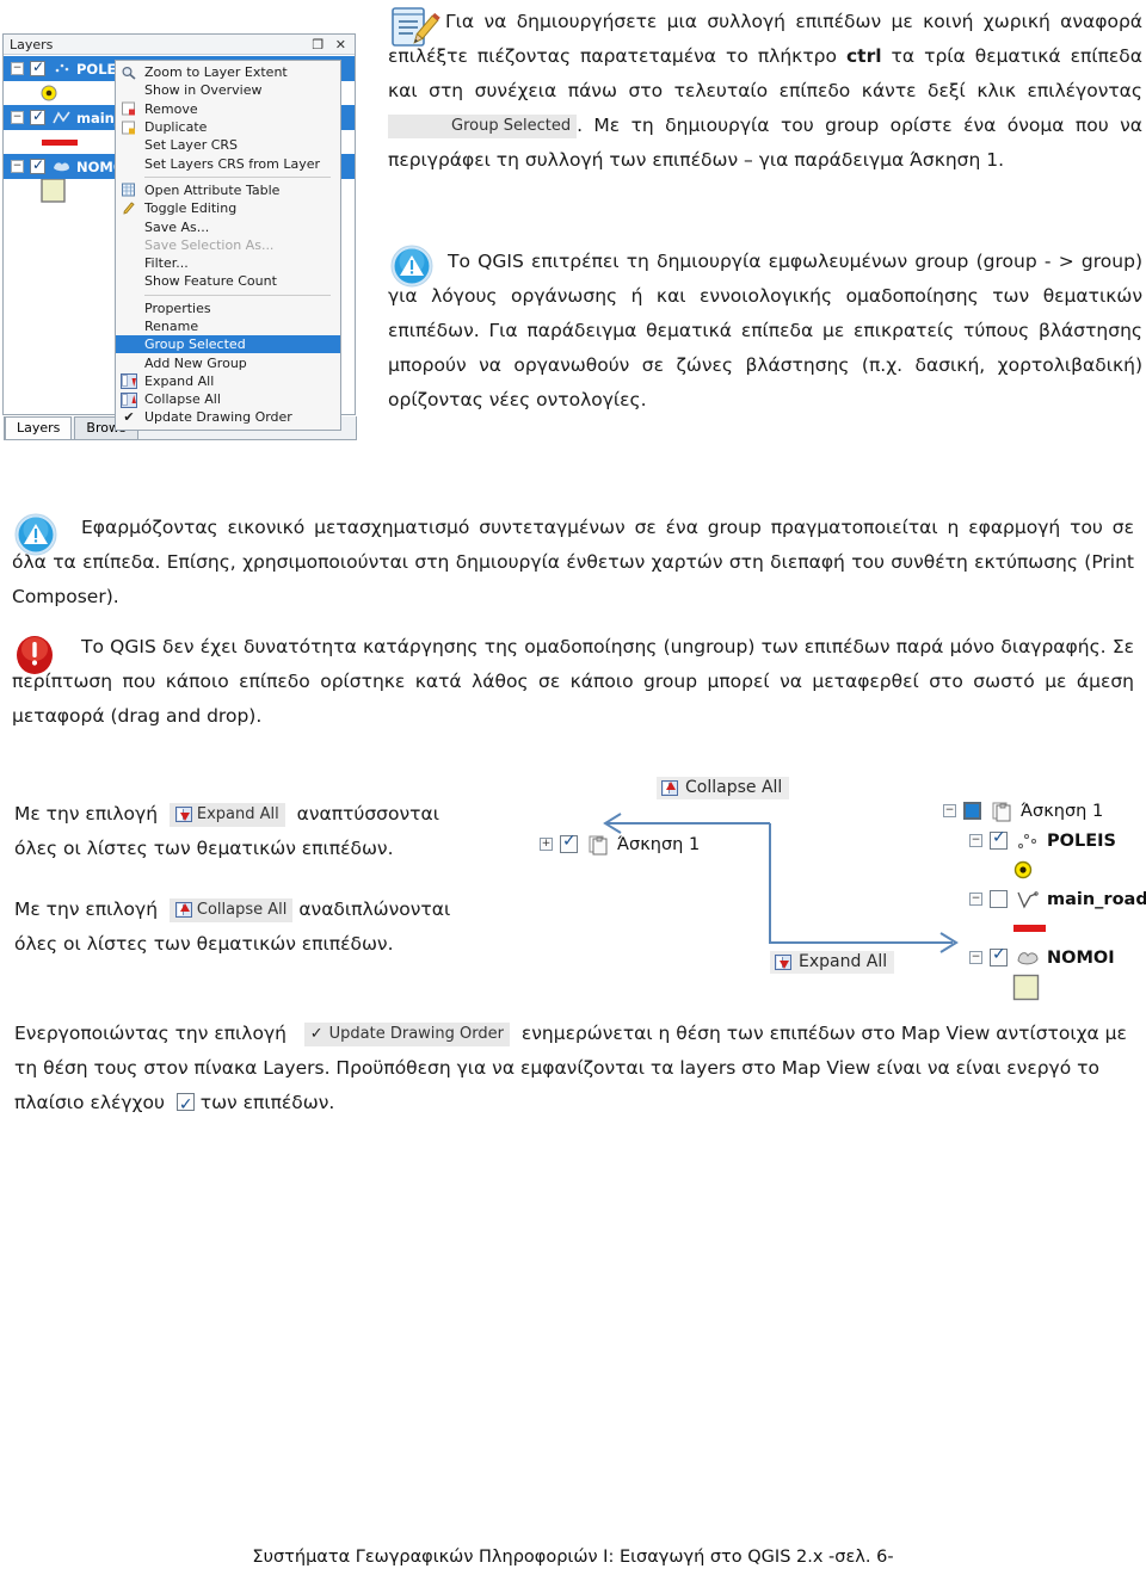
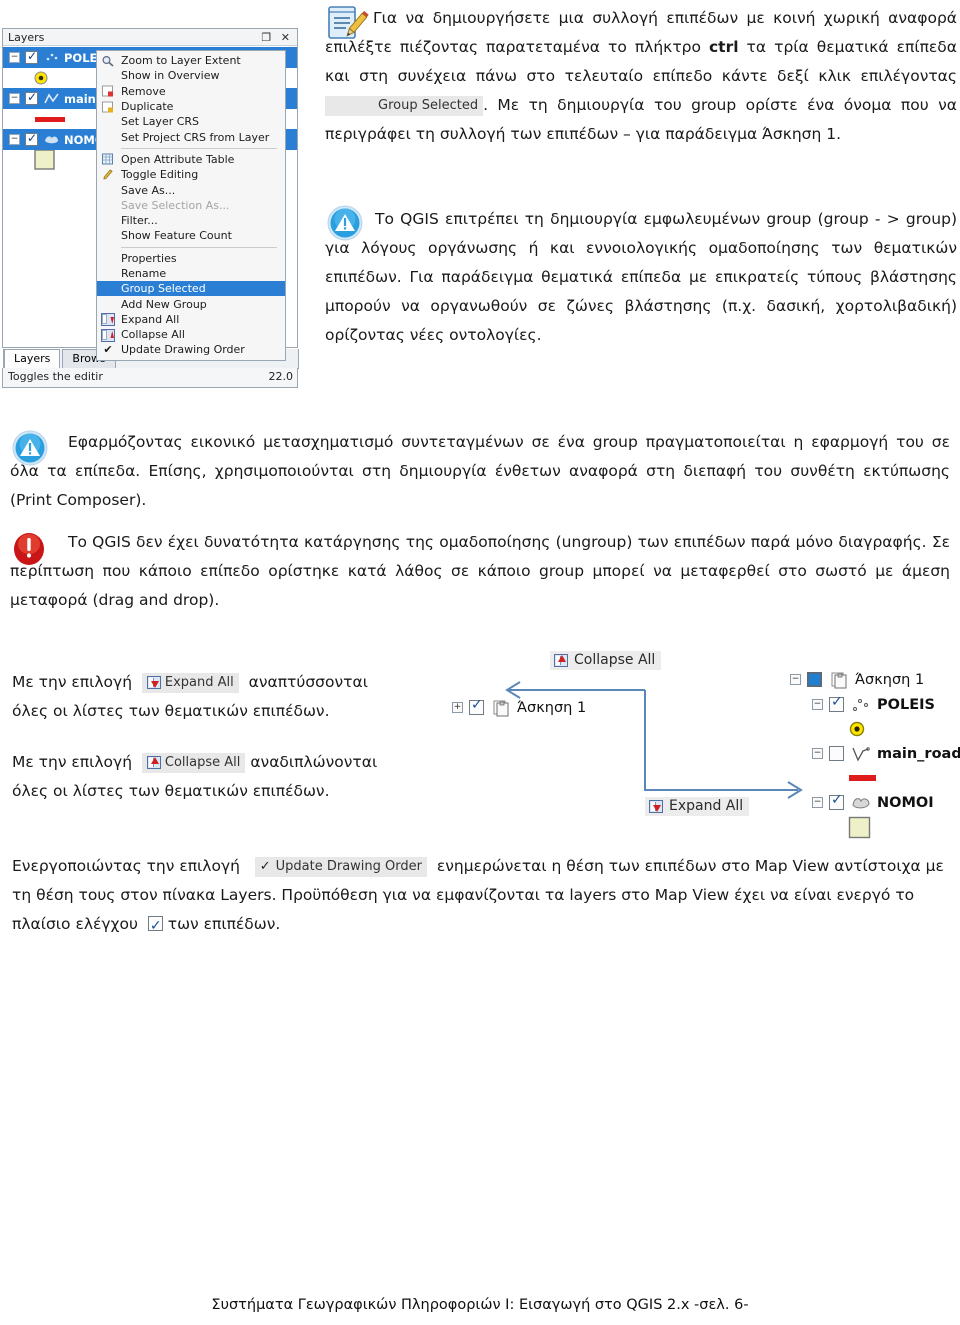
  Layers
  ❐ ✕
  −
  POLE
  −
  main
  −
  NOM
  Layers
+ Toggles the editir
+ 22.0
  Zoom to Layer Extent
  Show in Overview
  Remove
  Duplicate
  Set Layer CRS
- Set Layers CRS from Layer
+ Set Project CRS from Layer
  Open Attribute Table
  Toggle Editing
  Save As...
  Save Selection As...
  Filter...
  Show Feature Count
  Properties
  Rename
  Group Selected
  Add New Group
  Expand All
  Collapse All
  ✔
  Update Drawing Order
  Για να δημιουργήσετε μια συλλογή επιπέδων με κοινή χωρική αναφορά επιλέξτε πιέζοντας παρατεταμένα το πλήκτρο ctrl τα τρία θεματικά επίπεδα και στη συνέχεια πάνω στο τελευταίο επίπεδο κάντε δεξί κλικ επιλέγοντας Group Selected . Με τη δημιουργία του group ορίστε ένα όνομα που να περιγράφει τη συλλογή των επιπέδων – για παράδειγμα Άσκηση 1.
  Το QGIS επιτρέπει τη δημιουργία εμφωλευμένων group (group - > group) για λόγους οργάνωσης ή και εννοιολογικής ομαδοποίησης των θεματικών επιπέδων. Για παράδειγμα θεματικά επίπεδα με επικρατείς τύπους βλάστησης μπορούν να οργανωθούν σε ζώνες βλάστησης (π.χ. δασική, χορτολιβαδική) ορίζοντας νέες οντολογίες.
- Εφαρμόζοντας εικονικό μετασχηματισμό συντεταγμένων σε ένα group πραγματοποιείται η εφαρμογή του σε όλα τα επίπεδα. Επίσης, χρησιμοποιούνται στη δημιουργία ένθετων χαρτών στη διεπαφή του συνθέτη εκτύπωσης (Print Composer).
+ Εφαρμόζοντας εικονικό μετασχηματισμό συντεταγμένων σε ένα group πραγματοποιείται η εφαρμογή του σε όλα τα επίπεδα. Επίσης, χρησιμοποιούνται στη δημιουργία ένθετων αναφορά στη διεπαφή του συνθέτη εκτύπωσης (Print Composer).
  Το QGIS δεν έχει δυνατότητα κατάργησης της ομαδοποίησης (ungroup) των επιπέδων παρά μόνο διαγραφής. Σε περίπτωση που κάποιο επίπεδο ορίστηκε κατά λάθος σε κάποιο group μπορεί να μεταφερθεί στο σωστό με άμεση μεταφορά (drag and drop).
  Με την επιλογή Expand All αναπτύσσονται
  όλες οι λίστες των θεματικών επιπέδων.
  Με την επιλογή Collapse All αναδιπλώνονται
  όλες οι λίστες των θεματικών επιπέδων.
  Collapse All
  Expand All
  +
  Άσκηση 1
  −
  Άσκηση 1
  −
  POLEIS
  −
  main_road
  −
  NOMOI
- Ενεργοποιώντας την επιλογή ✓ Update Drawing Order ενημερώνεται η θέση των επιπέδων στο Map View αντίστοιχα με τη θέση τους στον πίνακα Layers. Προϋπόθεση για να εμφανίζονται τα layers στο Map View είναι να είναι ενεργό το πλαίσιο ελέγχου
+ Ενεργοποιώντας την επιλογή ✓ Update Drawing Order ενημερώνεται η θέση των επιπέδων στο Map View αντίστοιχα με τη θέση τους στον πίνακα Layers. Προϋπόθεση για να εμφανίζονται τα layers στο Map View έχει να είναι ενεργό το πλαίσιο ελέγχου
  ✓
  των επιπέδων.
  Συστήματα Γεωγραφικών Πληροφοριών Ι: Εισαγωγή στο QGIS 2.x -σελ. 6-
